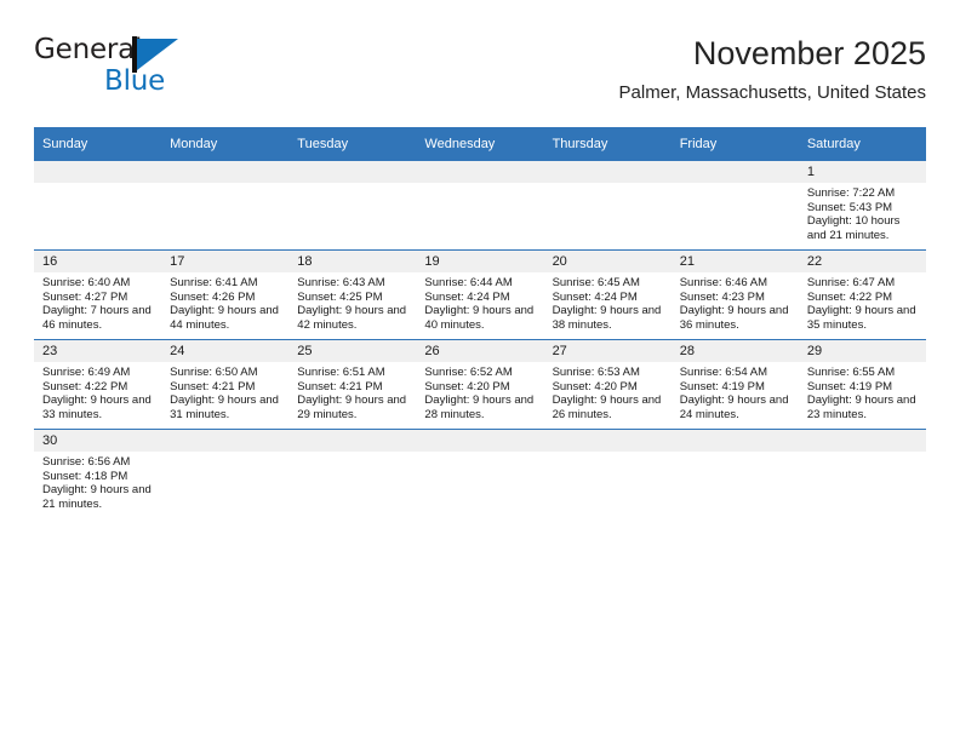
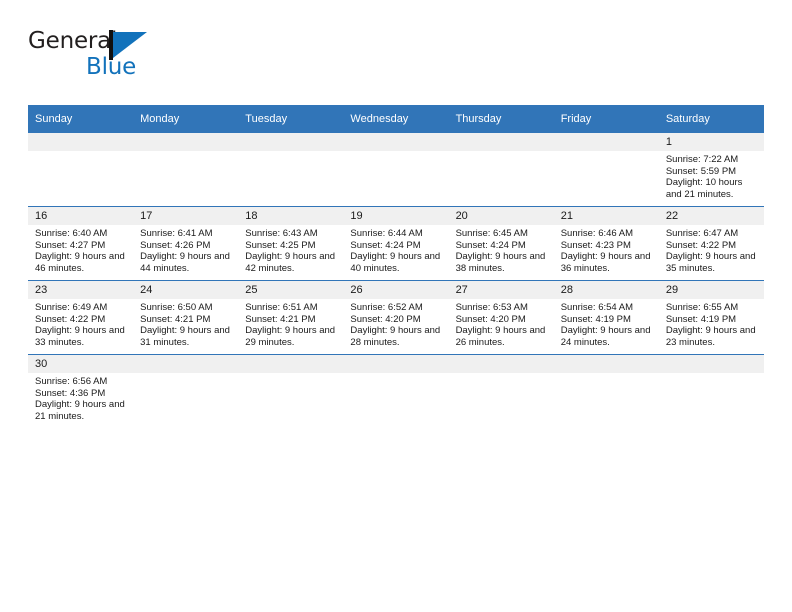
  General
  Blue
- November 2025
- Palmer, Massachusetts, United States
  Sunday	Monday	Tuesday	Wednesday	Thursday	Friday	Saturday
- 						1Sunrise: 7:22 AMSunset: 5:43 PMDaylight: 10 hours and 21 minutes.
+ 						1Sunrise: 7:22 AMSunset: 5:59 PMDaylight: 10 hours and 21 minutes.
- 16Sunrise: 6:40 AMSunset: 4:27 PMDaylight: 7 hours and 46 minutes.	17Sunrise: 6:41 AMSunset: 4:26 PMDaylight: 9 hours and 44 minutes.	18Sunrise: 6:43 AMSunset: 4:25 PMDaylight: 9 hours and 42 minutes.	19Sunrise: 6:44 AMSunset: 4:24 PMDaylight: 9 hours and 40 minutes.	20Sunrise: 6:45 AMSunset: 4:24 PMDaylight: 9 hours and 38 minutes.	21Sunrise: 6:46 AMSunset: 4:23 PMDaylight: 9 hours and 36 minutes.	22Sunrise: 6:47 AMSunset: 4:22 PMDaylight: 9 hours and 35 minutes.
+ 16Sunrise: 6:40 AMSunset: 4:27 PMDaylight: 9 hours and 46 minutes.	17Sunrise: 6:41 AMSunset: 4:26 PMDaylight: 9 hours and 44 minutes.	18Sunrise: 6:43 AMSunset: 4:25 PMDaylight: 9 hours and 42 minutes.	19Sunrise: 6:44 AMSunset: 4:24 PMDaylight: 9 hours and 40 minutes.	20Sunrise: 6:45 AMSunset: 4:24 PMDaylight: 9 hours and 38 minutes.	21Sunrise: 6:46 AMSunset: 4:23 PMDaylight: 9 hours and 36 minutes.	22Sunrise: 6:47 AMSunset: 4:22 PMDaylight: 9 hours and 35 minutes.
  23Sunrise: 6:49 AMSunset: 4:22 PMDaylight: 9 hours and 33 minutes.	24Sunrise: 6:50 AMSunset: 4:21 PMDaylight: 9 hours and 31 minutes.	25Sunrise: 6:51 AMSunset: 4:21 PMDaylight: 9 hours and 29 minutes.	26Sunrise: 6:52 AMSunset: 4:20 PMDaylight: 9 hours and 28 minutes.	27Sunrise: 6:53 AMSunset: 4:20 PMDaylight: 9 hours and 26 minutes.	28Sunrise: 6:54 AMSunset: 4:19 PMDaylight: 9 hours and 24 minutes.	29Sunrise: 6:55 AMSunset: 4:19 PMDaylight: 9 hours and 23 minutes.
- 30Sunrise: 6:56 AMSunset: 4:18 PMDaylight: 9 hours and 21 minutes.
+ 30Sunrise: 6:56 AMSunset: 4:36 PMDaylight: 9 hours and 21 minutes.
